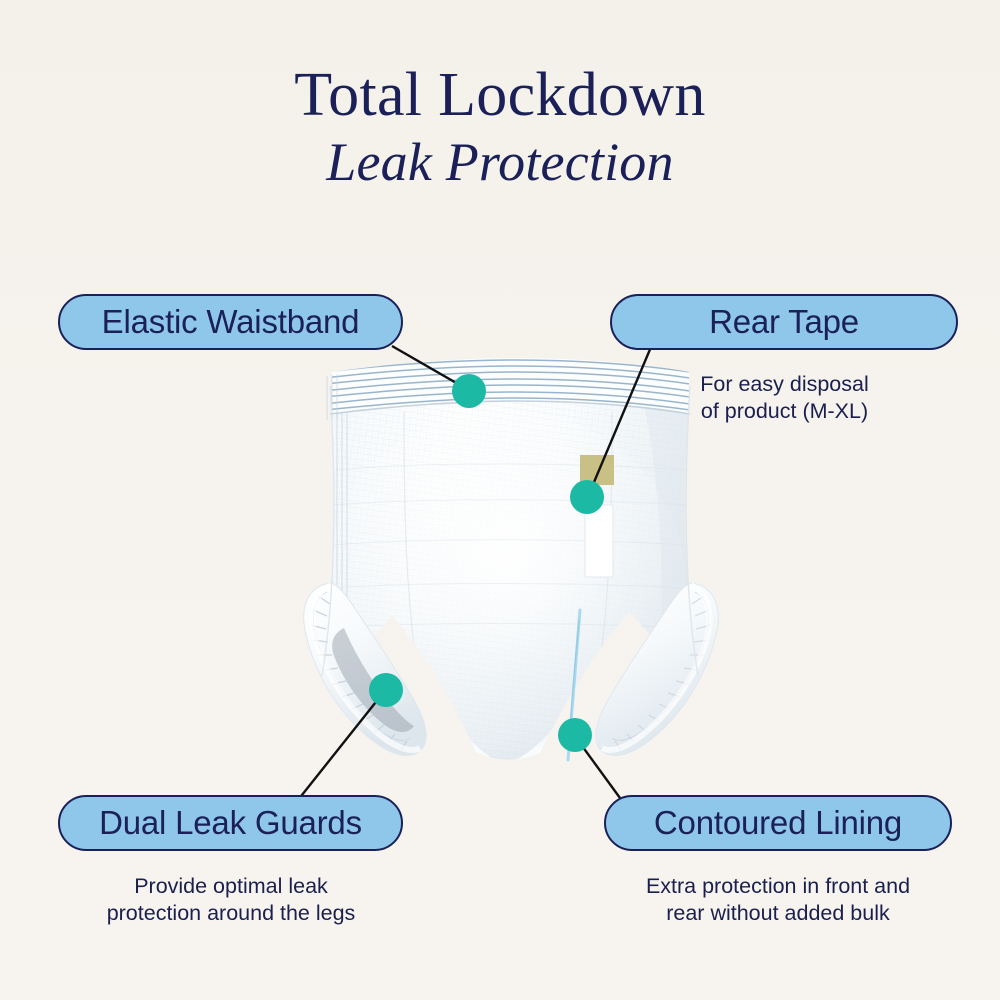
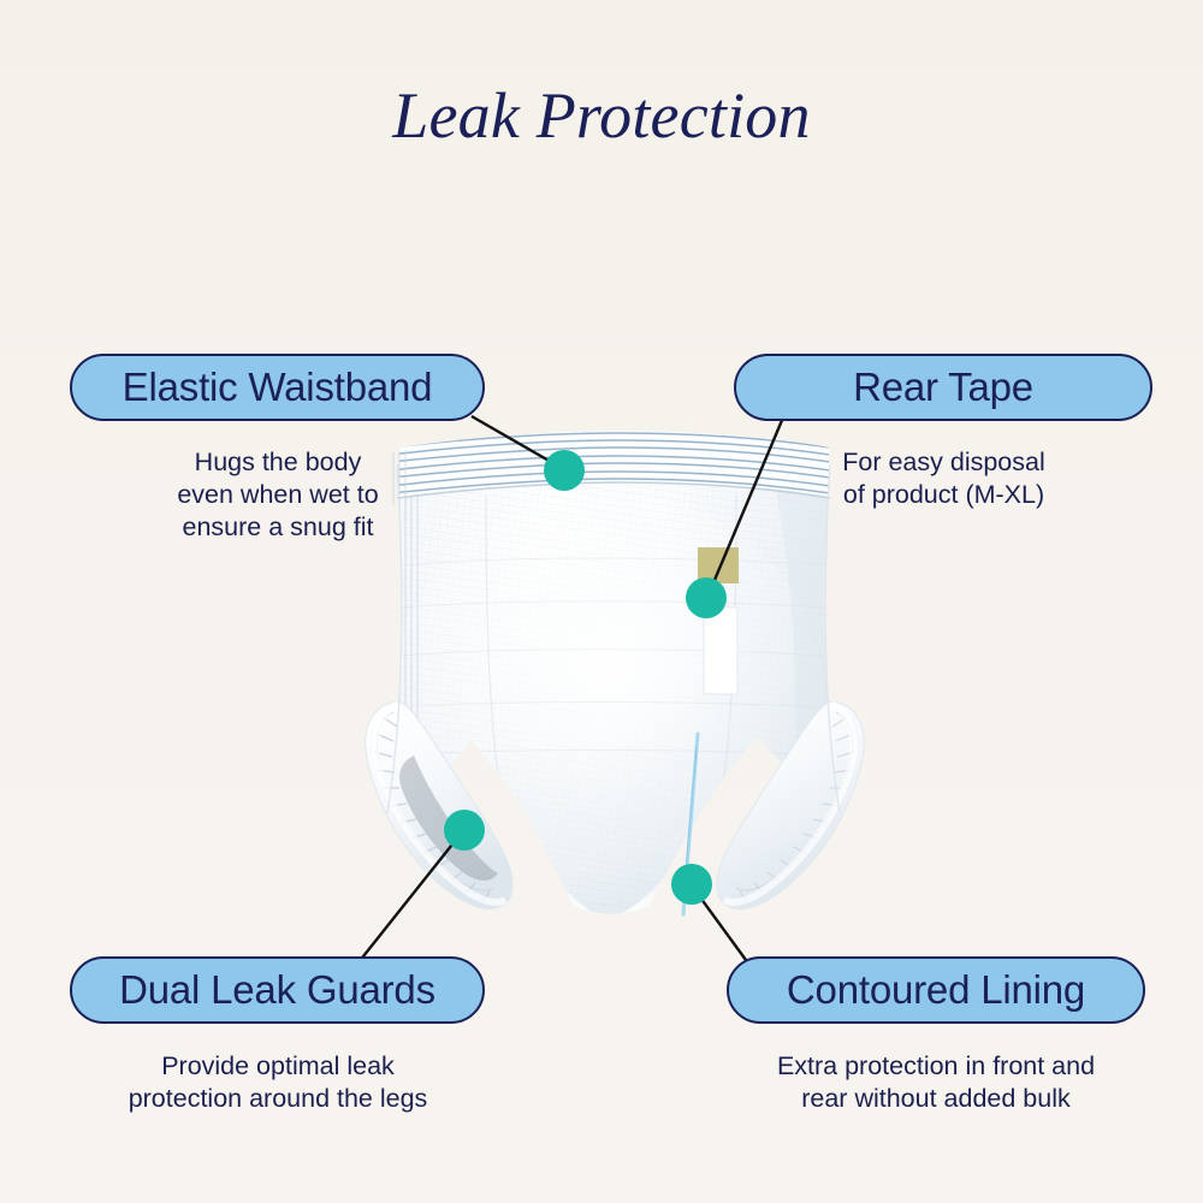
- Total Lockdown
  Leak Protection
  Elastic Waistband
+ Hugs the body
+ even when wet to
+ ensure a snug fit
  Rear Tape
  For easy disposal
  of product (M-XL)
  Dual Leak Guards
  Provide optimal leak
  protection around the legs
  Contoured Lining
  Extra protection in front and
  rear without added bulk
